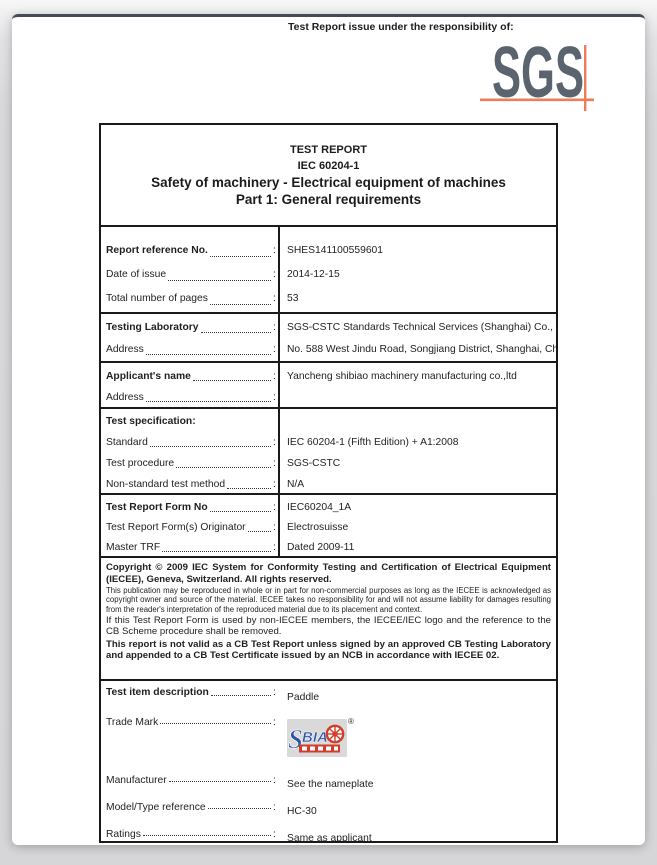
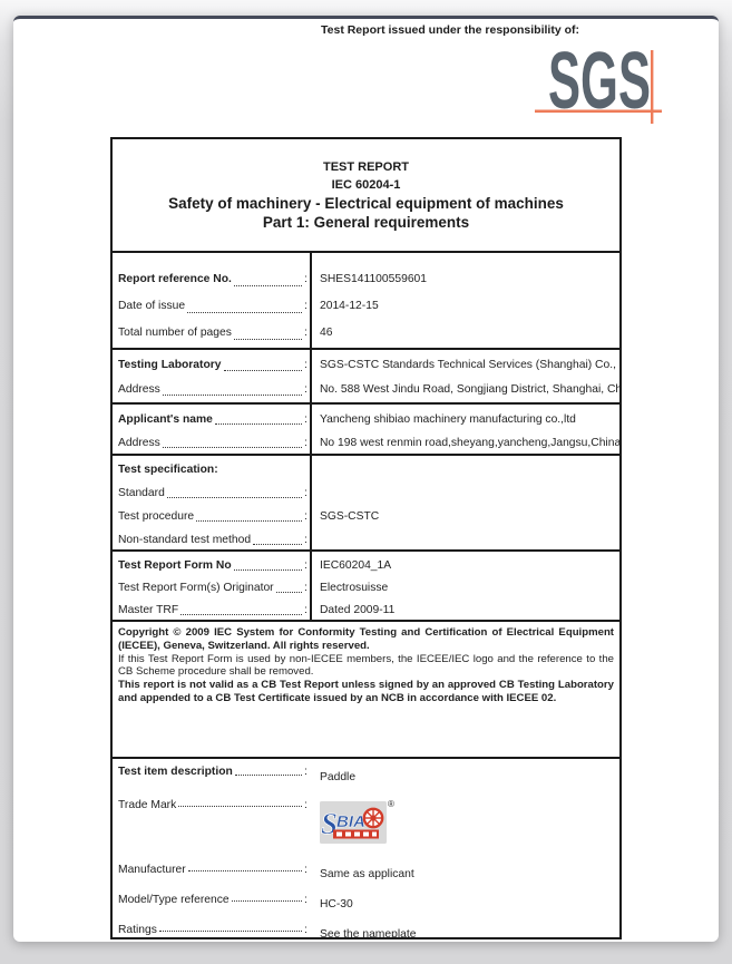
- Test Report issue under the responsibility of:
+ Test Report issued under the responsibility of:
  SGS
  TEST REPORT
  IEC 60204-1
  Safety of machinery - Electrical equipment of machines
  Part 1: General requirements
  Report reference No.
  :
  SHES141100559601
  Date of issue
  :
  2014-12-15
  Total number of pages
  :
- 53
+ 46
  Testing Laboratory
  :
  SGS-CSTC Standards Technical Services (Shanghai) Co.,
  Address
  :
  No. 588 West Jindu Road, Songjiang District, Shanghai, Ch
  Applicant's name
  :
  Yancheng shibiao machinery manufacturing co.,ltd
  Address
  :
+ No 198 west renmin road,sheyang,yancheng,Jangsu,China
  Test specification:
  Standard
  :
- IEC 60204-1 (Fifth Edition) + A1:2008
  Test procedure
  :
  SGS-CSTC
  Non-standard test method
  :
- N/A
  Test Report Form No
  :
  IEC60204_1A
  Test Report Form(s) Originator
  :
  Electrosuisse
  Master TRF
  :
  Dated 2009-11
  Copyright © 2009 IEC System for Conformity Testing and Certification of Electrical Equipment (IECEE), Geneva, Switzerland. All rights reserved.
- This publication may be reproduced in whole or in part for non-commercial purposes as long as the IECEE is acknowledged as copyright owner and source of the material. IECEE takes no responsibility for and will not assume liability for damages resulting from the reader's interpretation of the reproduced material due to its placement and context.
  If this Test Report Form is used by non-IECEE members, the IECEE/IEC logo and the reference to the CB Scheme procedure shall be removed.
  This report is not valid as a CB Test Report unless signed by an approved CB Testing Laboratory and appended to a CB Test Certificate issued by an NCB in accordance with IECEE 02.
  Test item description
  :
  Paddle
  Trade Mark
  :
  S
  BIA
  ®
  Manufacturer
  :
- See the nameplate
+ Same as applicant
  Model/Type reference
  :
  HC-30
  Ratings
  :
- Same as applicant
+ See the nameplate
